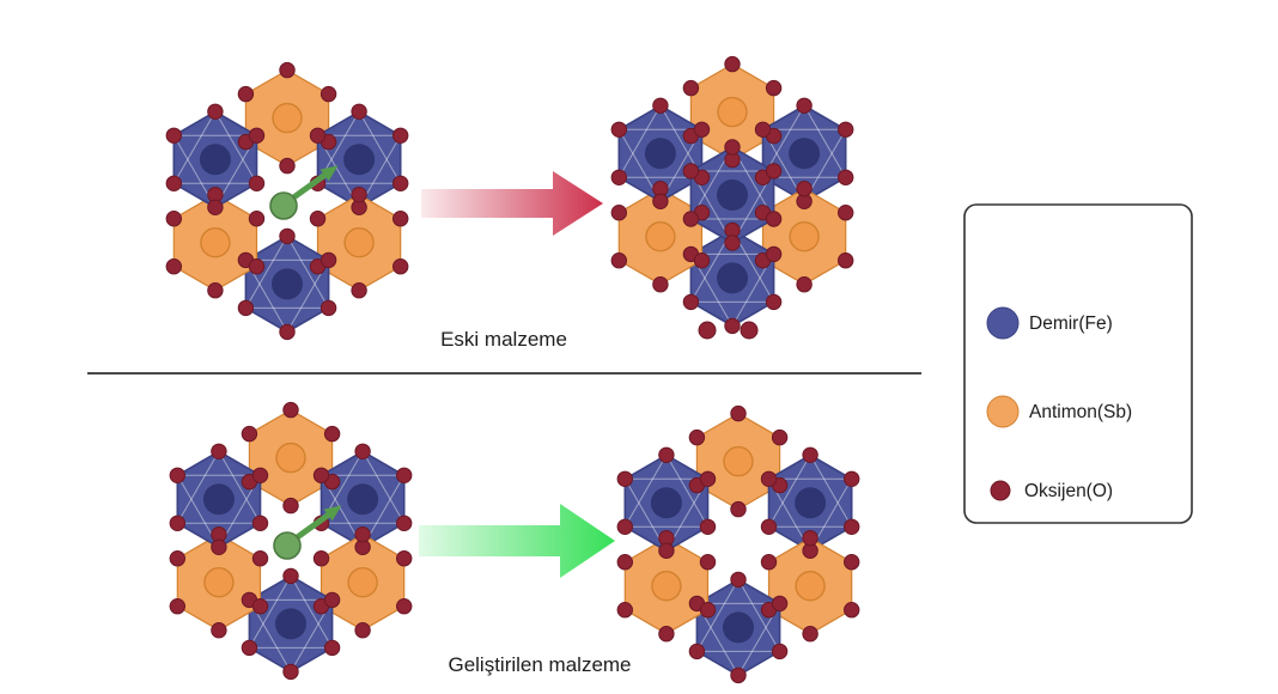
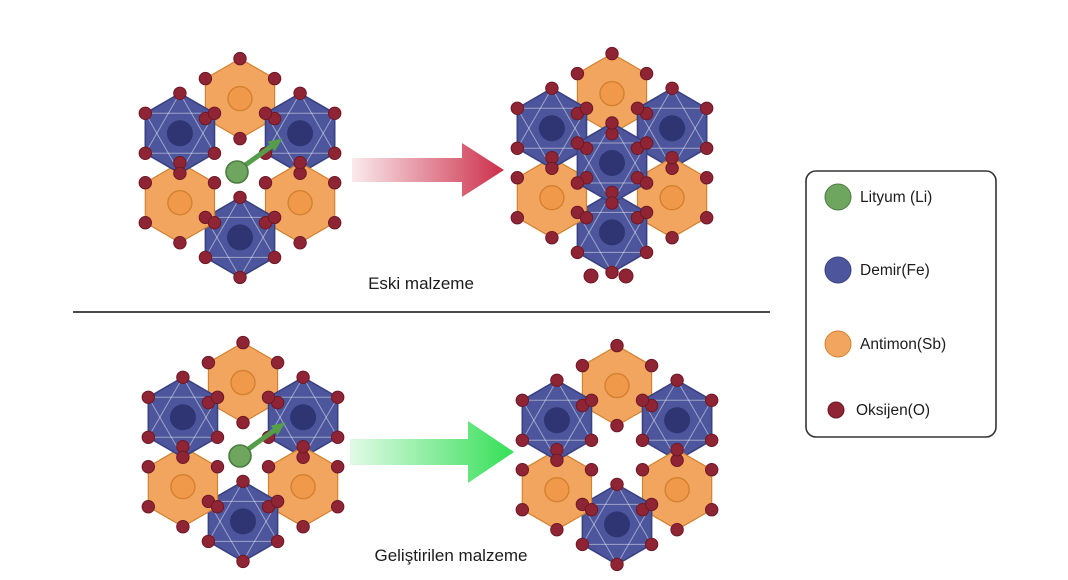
  Eski malzeme
  Geliştirilen malzeme
+ Lityum (Li)
  Demir(Fe)
  Antimon(Sb)
  Oksijen(O)
